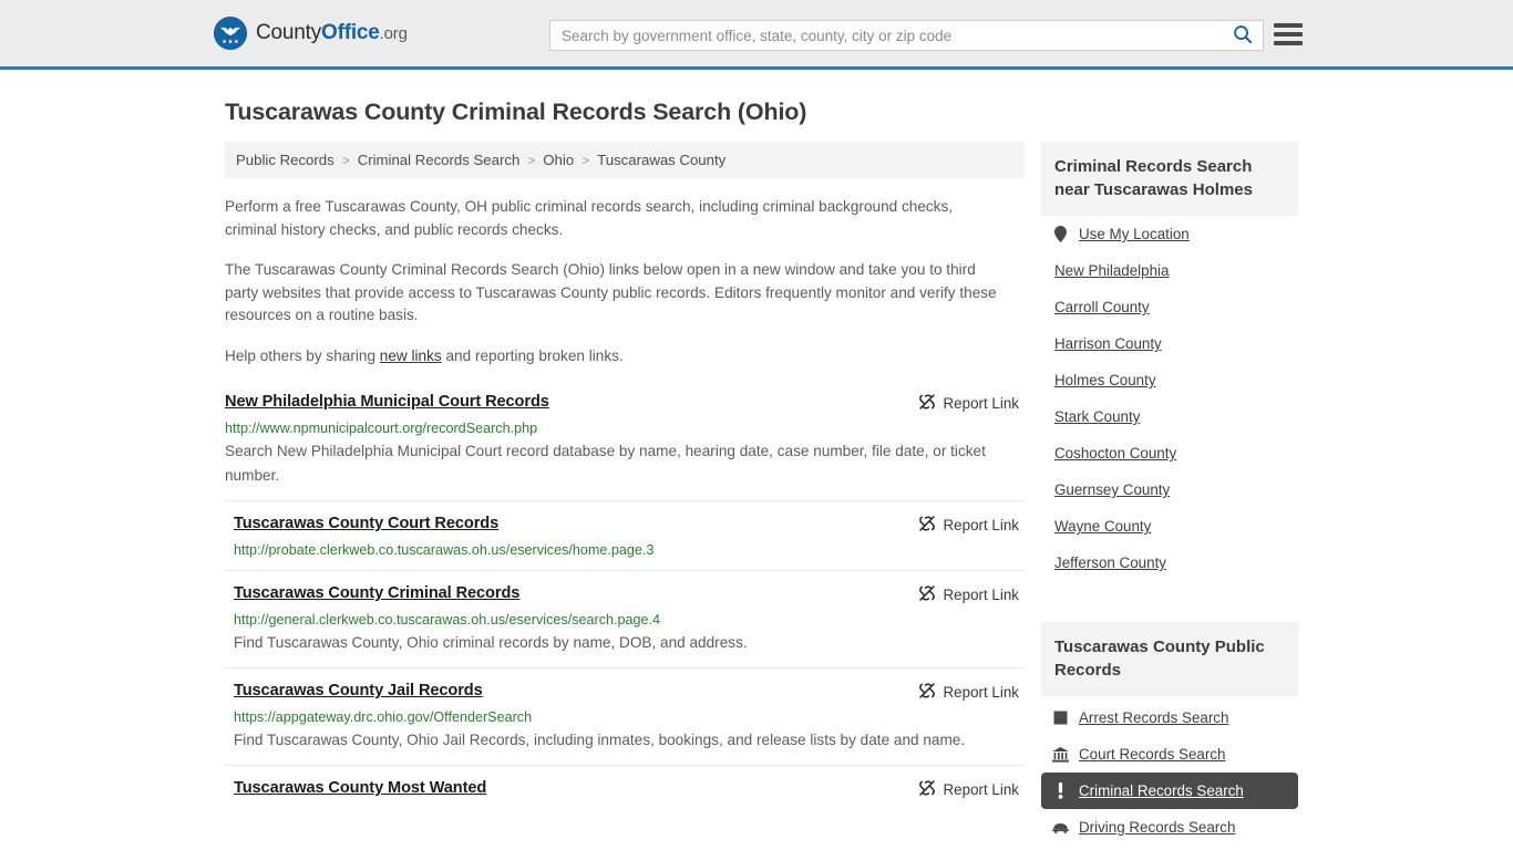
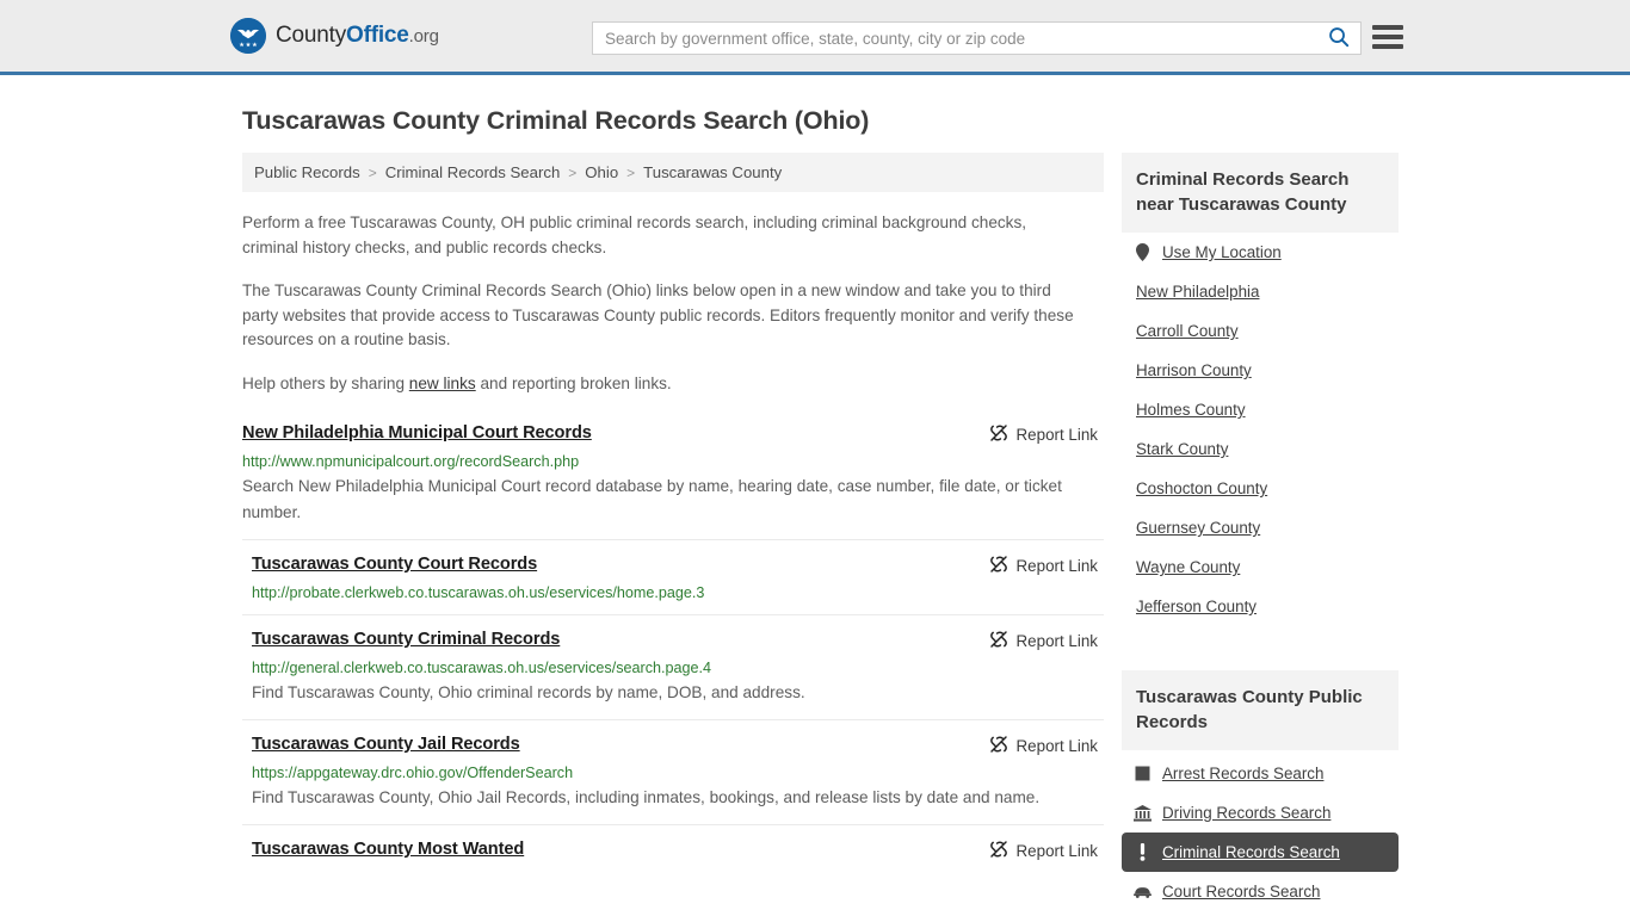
  CountyOffice.org
  Search by government office, state, county, city or zip code
  Tuscarawas County Criminal Records Search (Ohio)
  Public Records
  >
  Criminal Records Search
  >
  Ohio
  >
  Tuscarawas County
  Perform a free Tuscarawas County, OH public criminal records search, including criminal background checks, criminal history checks, and public records checks.
  The Tuscarawas County Criminal Records Search (Ohio) links below open in a new window and take you to third party websites that provide access to Tuscarawas County public records. Editors frequently monitor and verify these resources on a routine basis.
  Help others by sharing new links and reporting broken links.
  New Philadelphia Municipal Court Records
  Report Link
  http://www.npmunicipalcourt.org/recordSearch.php
  Search New Philadelphia Municipal Court record database by name, hearing date, case number, file date, or ticket number.
  Tuscarawas County Court Records
  Report Link
  http://probate.clerkweb.co.tuscarawas.oh.us/eservices/home.page.3
  Tuscarawas County Criminal Records
  Report Link
  http://general.clerkweb.co.tuscarawas.oh.us/eservices/search.page.4
  Find Tuscarawas County, Ohio criminal records by name, DOB, and address.
  Tuscarawas County Jail Records
  Report Link
  https://appgateway.drc.ohio.gov/OffenderSearch
  Find Tuscarawas County, Ohio Jail Records, including inmates, bookings, and release lists by date and name.
  Tuscarawas County Most Wanted
  Report Link
- Criminal Records Search near Tuscarawas Holmes
+ Criminal Records Search near Tuscarawas County
  Use My Location
  New Philadelphia
  Carroll County
  Harrison County
  Holmes County
  Stark County
  Coshocton County
  Guernsey County
  Wayne County
  Jefferson County
  Tuscarawas County Public Records
  Arrest Records Search
- Court Records Search
+ Driving Records Search
  Criminal Records Search
- Driving Records Search
+ Court Records Search
